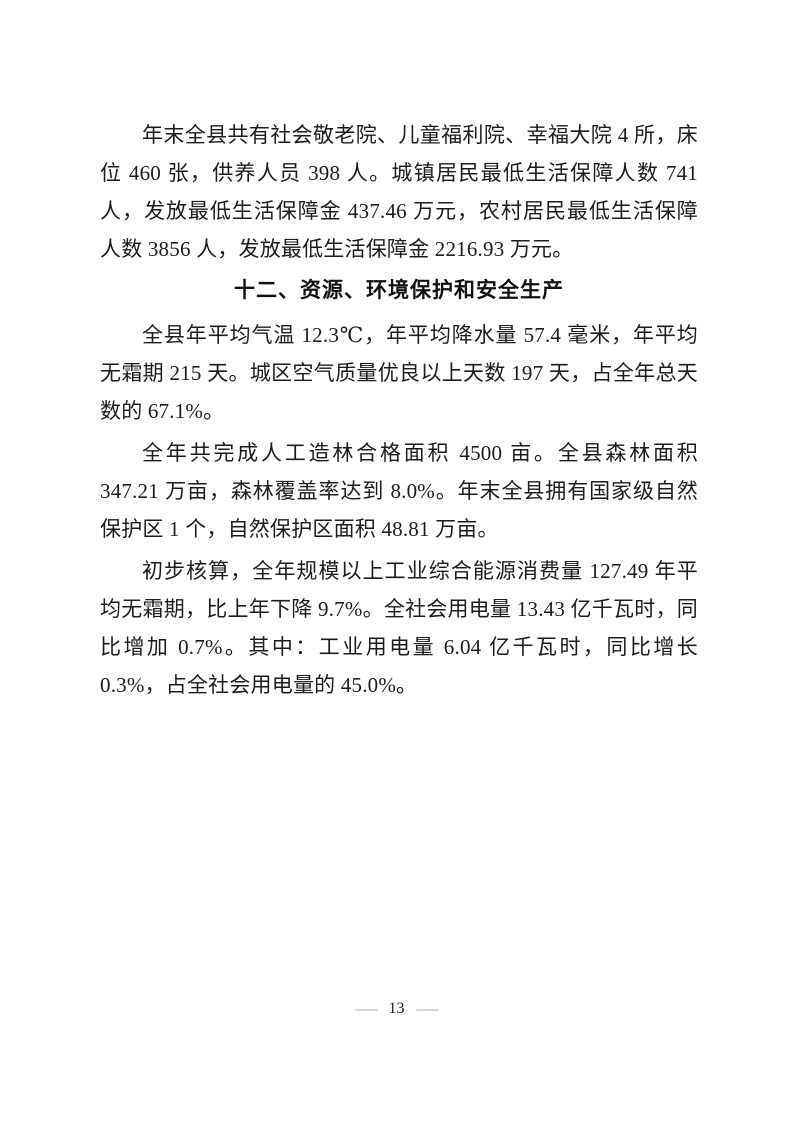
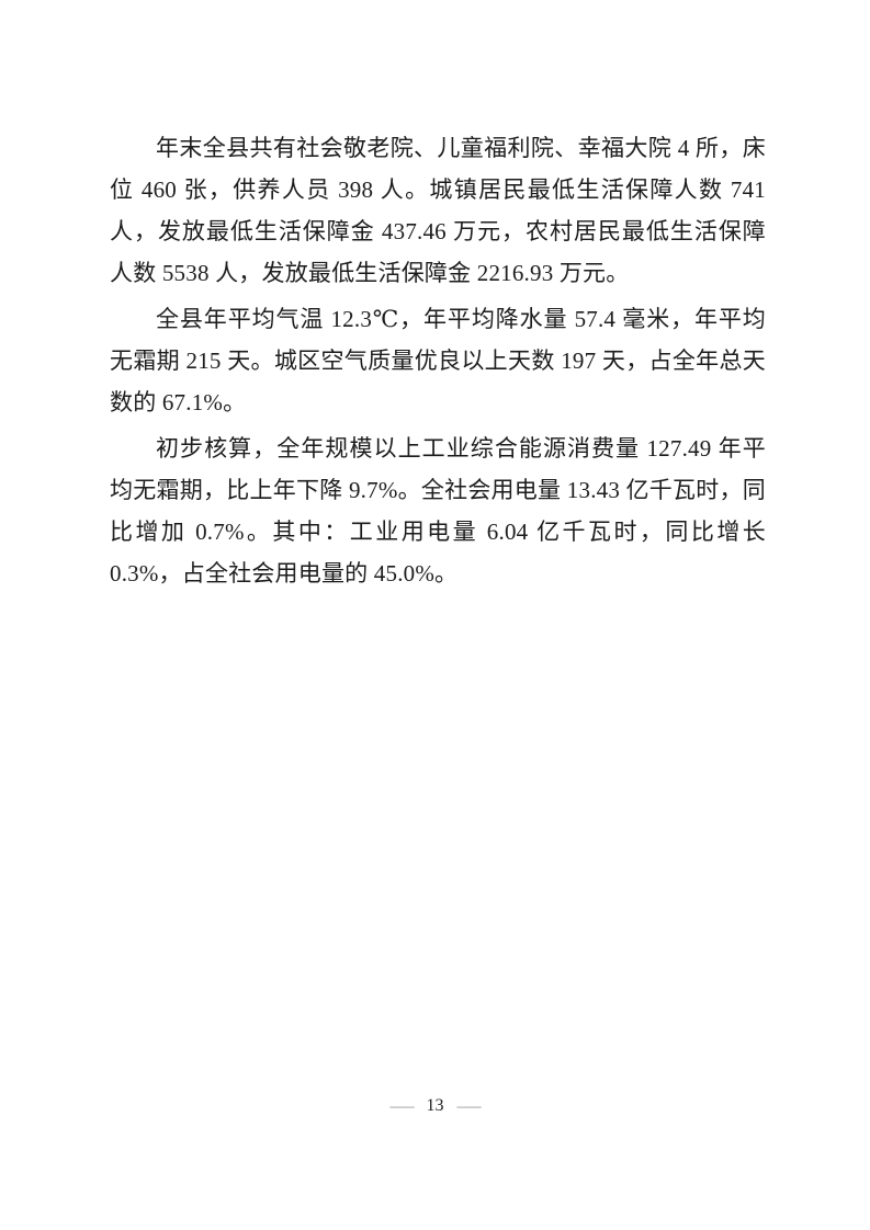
- 年末全县共有社会敬老院、儿童福利院、幸福大院 4 所，床位 460 张，供养人员 398 人。城镇居民最低生活保障人数 741 人，发放最低生活保障金 437.46 万元，农村居民最低生活保障人数 3856 人，发放最低生活保障金 2216.93 万元。
+ 年末全县共有社会敬老院、儿童福利院、幸福大院 4 所，床位 460 张，供养人员 398 人。城镇居民最低生活保障人数 741 人，发放最低生活保障金 437.46 万元，农村居民最低生活保障人数 5538 人，发放最低生活保障金 2216.93 万元。
- 十二、资源、环境保护和安全生产
  全县年平均气温 12.3℃，年平均降水量 57.4 毫米，年平均无霜期 215 天。城区空气质量优良以上天数 197 天，占全年总天数的 67.1%。
- 全年共完成人工造林合格面积 4500 亩。全县森林面积 347.21 万亩，森林覆盖率达到 8.0%。年末全县拥有国家级自然保护区 1 个，自然保护区面积 48.81 万亩。
  初步核算，全年规模以上工业综合能源消费量 127.49 年平均无霜期，比上年下降 9.7%。全社会用电量 13.43 亿千瓦时，同比增加 0.7%。其中：工业用电量 6.04 亿千瓦时，同比增长 0.3%，占全社会用电量的 45.0%。
  —
  13
  —
